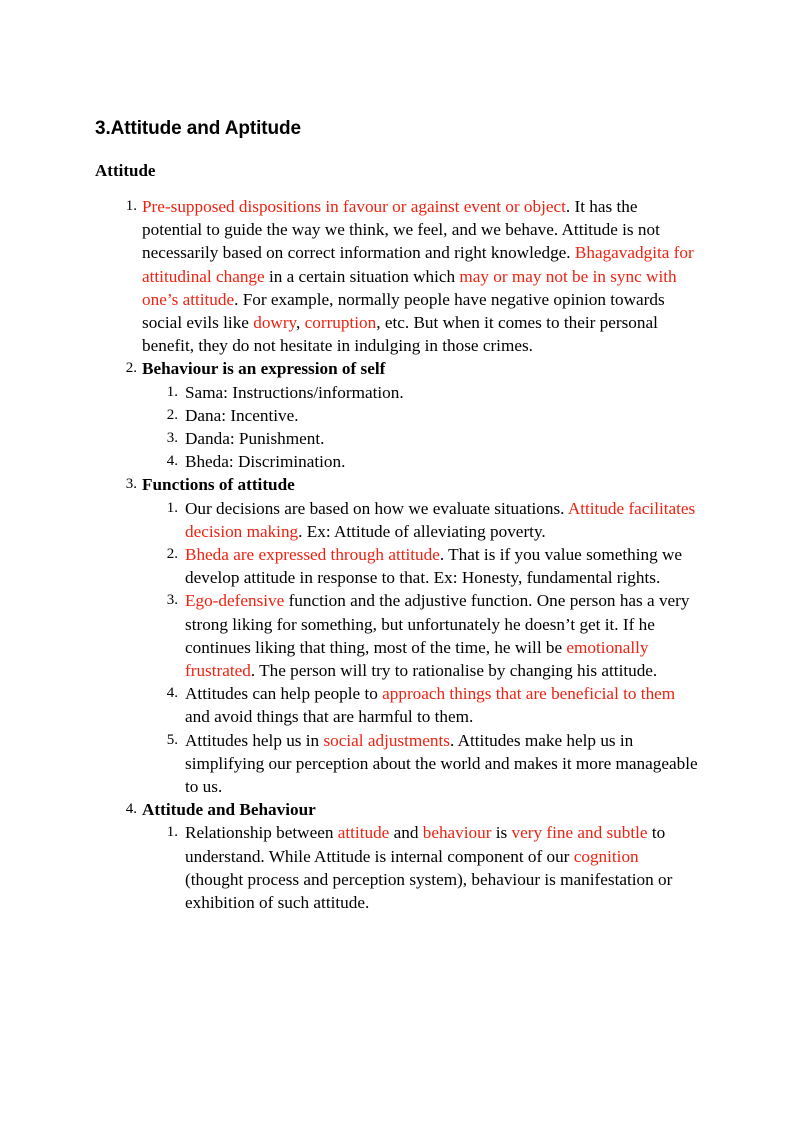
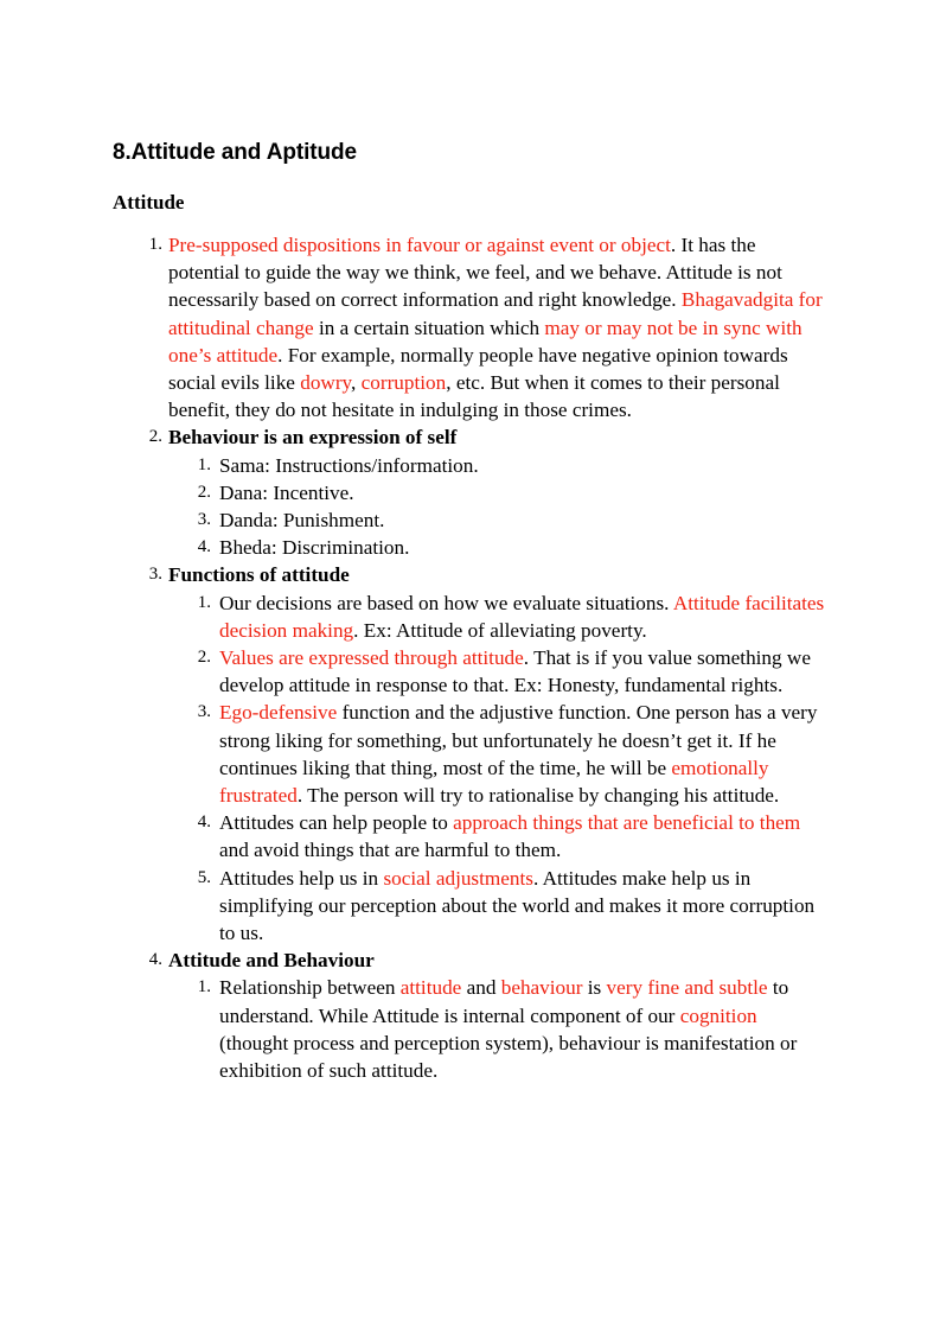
- 3.Attitude and Aptitude
+ 8.Attitude and Aptitude
  Attitude
  1.
  Pre-supposed dispositions in favour or against event or object. It has the potential to guide the way we think, we feel, and we behave. Attitude is not necessarily based on correct information and right knowledge. Bhagavadgita for attitudinal change in a certain situation which may or may not be in sync with one’s attitude. For example, normally people have negative opinion towards social evils like dowry, corruption, etc. But when it comes to their personal benefit, they do not hesitate in indulging in those crimes.
  2.
  Behaviour is an expression of self
  1.
  Sama: Instructions/information.
  2.
  Dana: Incentive.
  3.
  Danda: Punishment.
  4.
  Bheda: Discrimination.
  3.
  Functions of attitude
  1.
  Our decisions are based on how we evaluate situations. Attitude facilitates decision making. Ex: Attitude of alleviating poverty.
  2.
- Bheda are expressed through attitude. That is if you value something we develop attitude in response to that. Ex: Honesty, fundamental rights.
+ Values are expressed through attitude. That is if you value something we develop attitude in response to that. Ex: Honesty, fundamental rights.
  3.
  Ego-defensive function and the adjustive function. One person has a very strong liking for something, but unfortunately he doesn’t get it. If he continues liking that thing, most of the time, he will be emotionally frustrated. The person will try to rationalise by changing his attitude.
  4.
  Attitudes can help people to approach things that are beneficial to them and avoid things that are harmful to them.
  5.
- Attitudes help us in social adjustments. Attitudes make help us in simplifying our perception about the world and makes it more manageable to us.
+ Attitudes help us in social adjustments. Attitudes make help us in simplifying our perception about the world and makes it more corruption to us.
  4.
  Attitude and Behaviour
  1.
  Relationship between attitude and behaviour is very fine and subtle to understand. While Attitude is internal component of our cognition (thought process and perception system), behaviour is manifestation or exhibition of such attitude.
